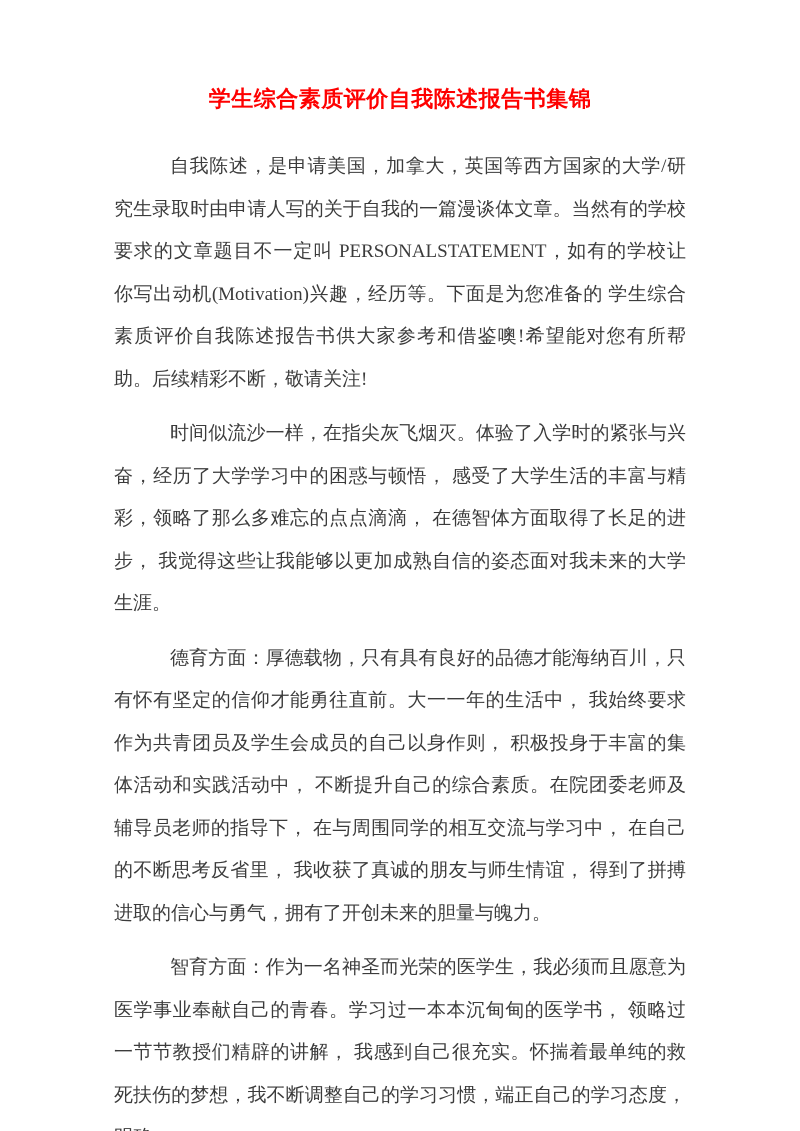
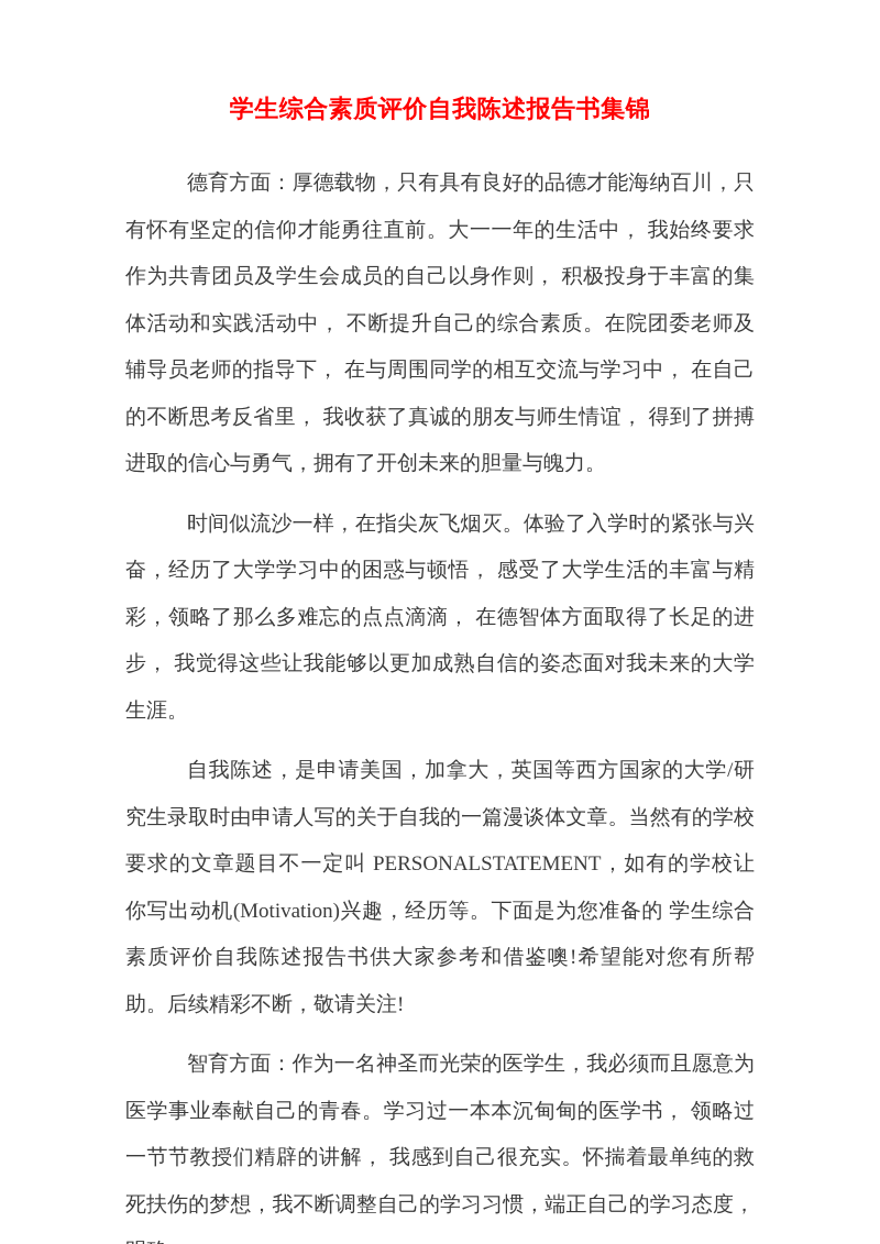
  学生综合素质评价自我陈述报告书集锦
- 自我陈述，是申请美国，加拿大，英国等西方国家的大学/研究生录取时由申请人写的关于自我的一篇漫谈体文章。当然有的学校要求的文章题目不一定叫 PERSONALSTATEMENT，如有的学校让你写出动机(Motivation)兴趣，经历等。下面是为您准备的 学生综合素质评价自我陈述报告书供大家参考和借鉴噢!希望能对您有所帮助。后续精彩不断，敬请关注!
+ 德育方面：厚德载物，只有具有良好的品德才能海纳百川，只有怀有坚定的信仰才能勇往直前。大一一年的生活中， 我始终要求作为共青团员及学生会成员的自己以身作则， 积极投身于丰富的集体活动和实践活动中， 不断提升自己的综合素质。在院团委老师及辅导员老师的指导下， 在与周围同学的相互交流与学习中， 在自己的不断思考反省里， 我收获了真诚的朋友与师生情谊， 得到了拼搏进取的信心与勇气，拥有了开创未来的胆量与魄力。
  时间似流沙一样，在指尖灰飞烟灭。体验了入学时的紧张与兴奋，经历了大学学习中的困惑与顿悟， 感受了大学生活的丰富与精彩，领略了那么多难忘的点点滴滴， 在德智体方面取得了长足的进步， 我觉得这些让我能够以更加成熟自信的姿态面对我未来的大学生涯。
- 德育方面：厚德载物，只有具有良好的品德才能海纳百川，只有怀有坚定的信仰才能勇往直前。大一一年的生活中， 我始终要求作为共青团员及学生会成员的自己以身作则， 积极投身于丰富的集体活动和实践活动中， 不断提升自己的综合素质。在院团委老师及辅导员老师的指导下， 在与周围同学的相互交流与学习中， 在自己的不断思考反省里， 我收获了真诚的朋友与师生情谊， 得到了拼搏进取的信心与勇气，拥有了开创未来的胆量与魄力。
+ 自我陈述，是申请美国，加拿大，英国等西方国家的大学/研究生录取时由申请人写的关于自我的一篇漫谈体文章。当然有的学校要求的文章题目不一定叫 PERSONALSTATEMENT，如有的学校让你写出动机(Motivation)兴趣，经历等。下面是为您准备的 学生综合素质评价自我陈述报告书供大家参考和借鉴噢!希望能对您有所帮助。后续精彩不断，敬请关注!
  智育方面：作为一名神圣而光荣的医学生，我必须而且愿意为医学事业奉献自己的青春。学习过一本本沉甸甸的医学书， 领略过一节节教授们精辟的讲解， 我感到自己很充实。怀揣着最单纯的救死扶伤的梦想，我不断调整自己的学习习惯，端正自己的学习态度，
